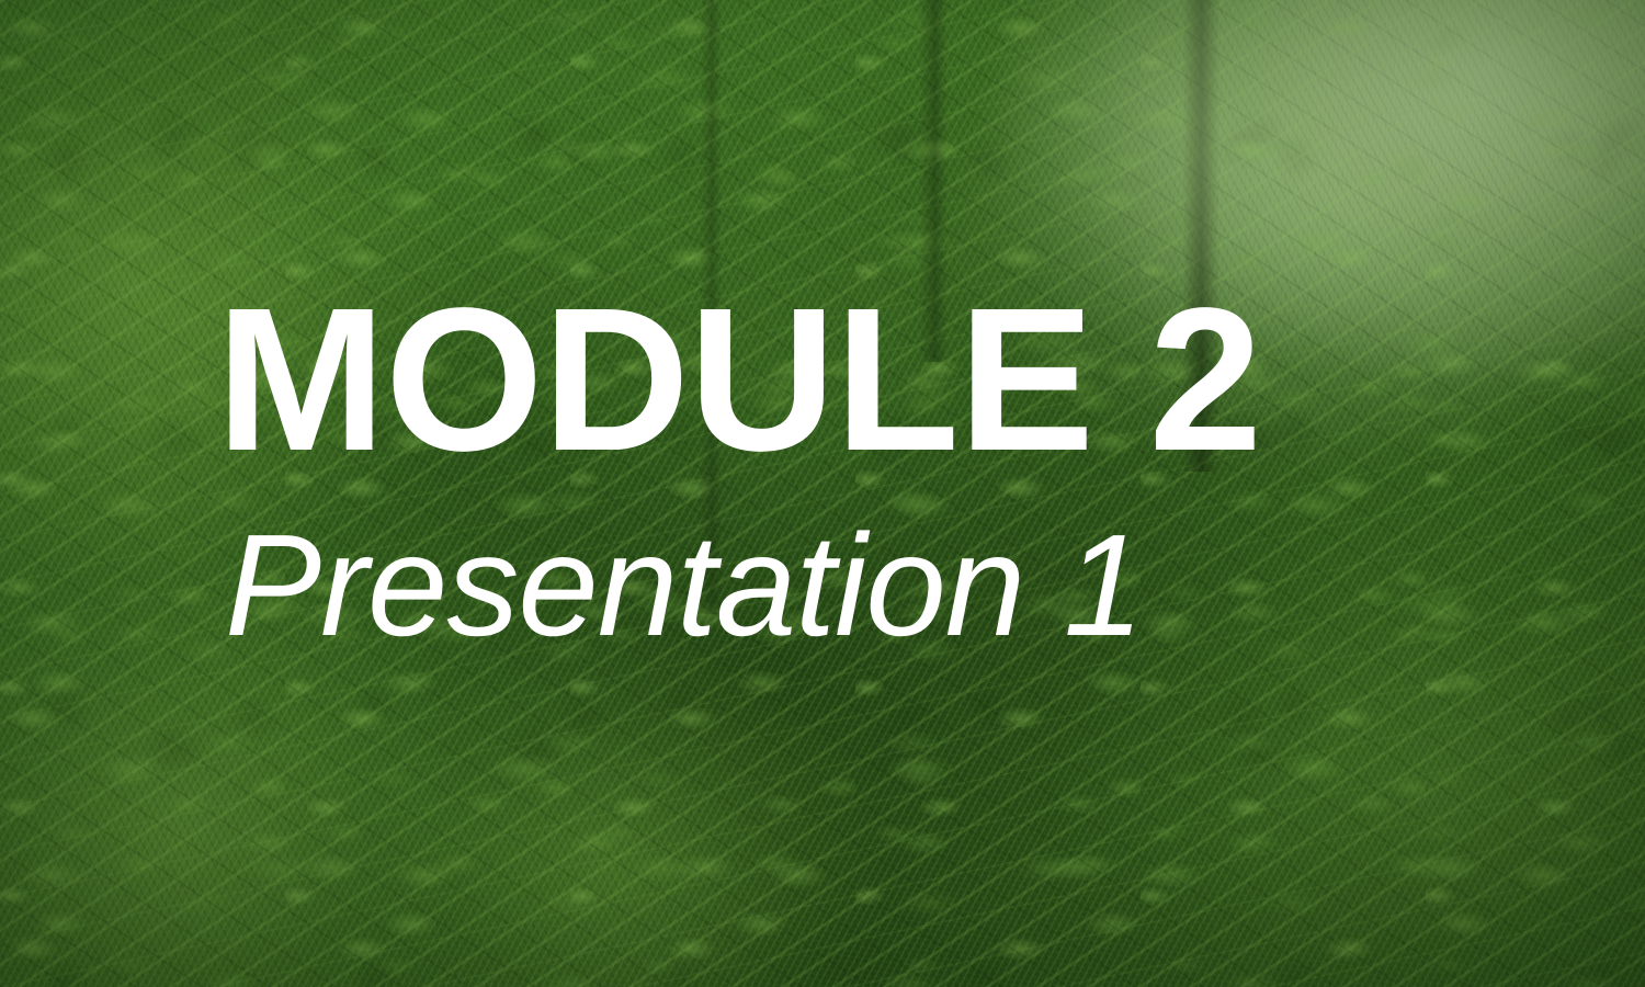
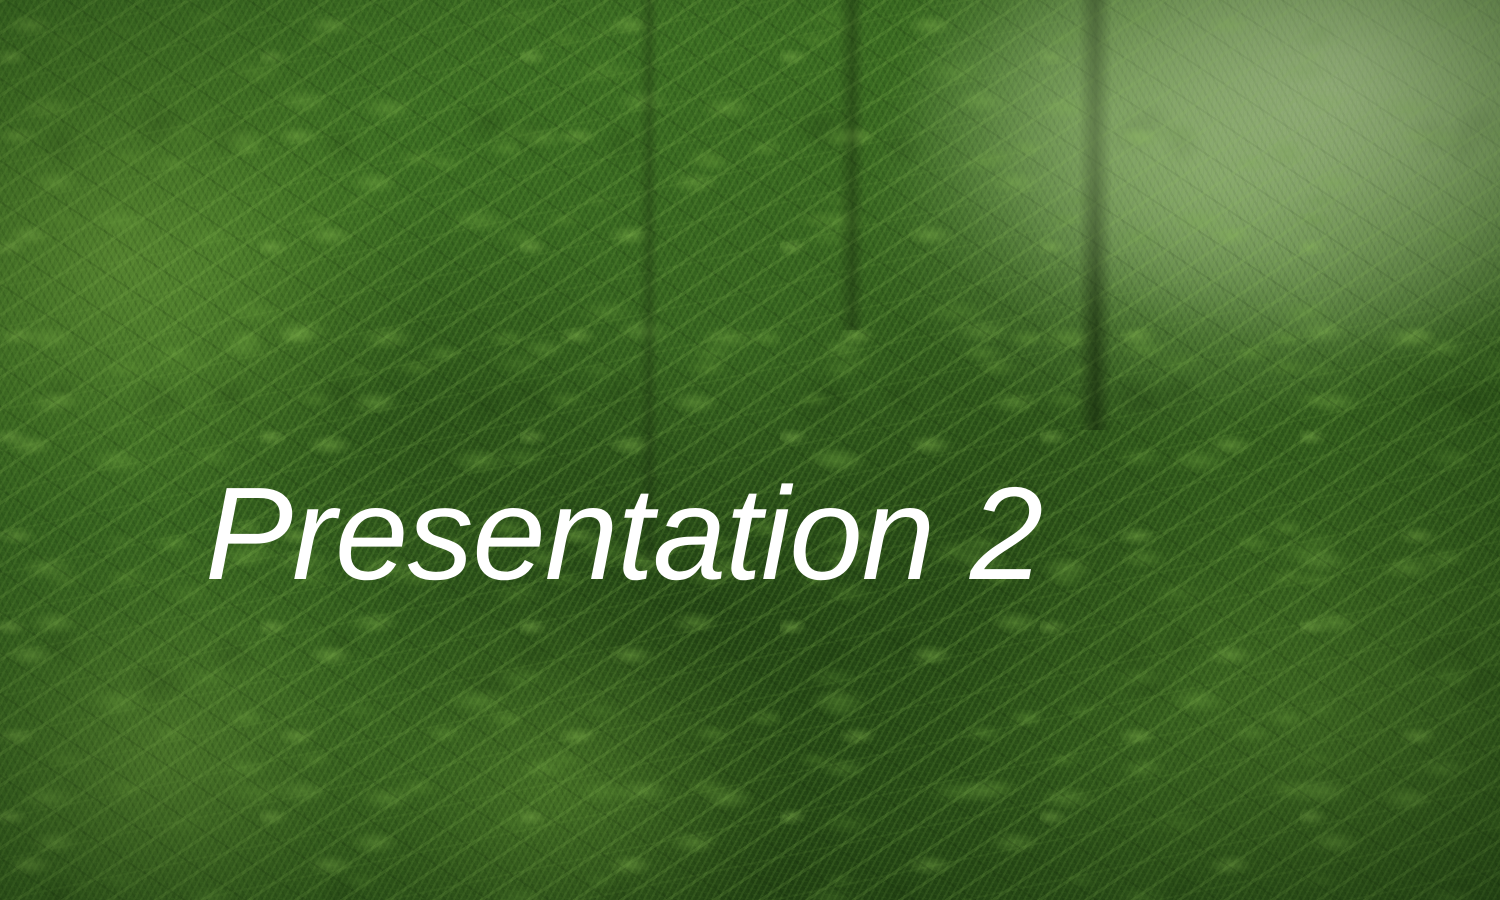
- MODULE 2
- Presentation 1
+ Presentation 2
